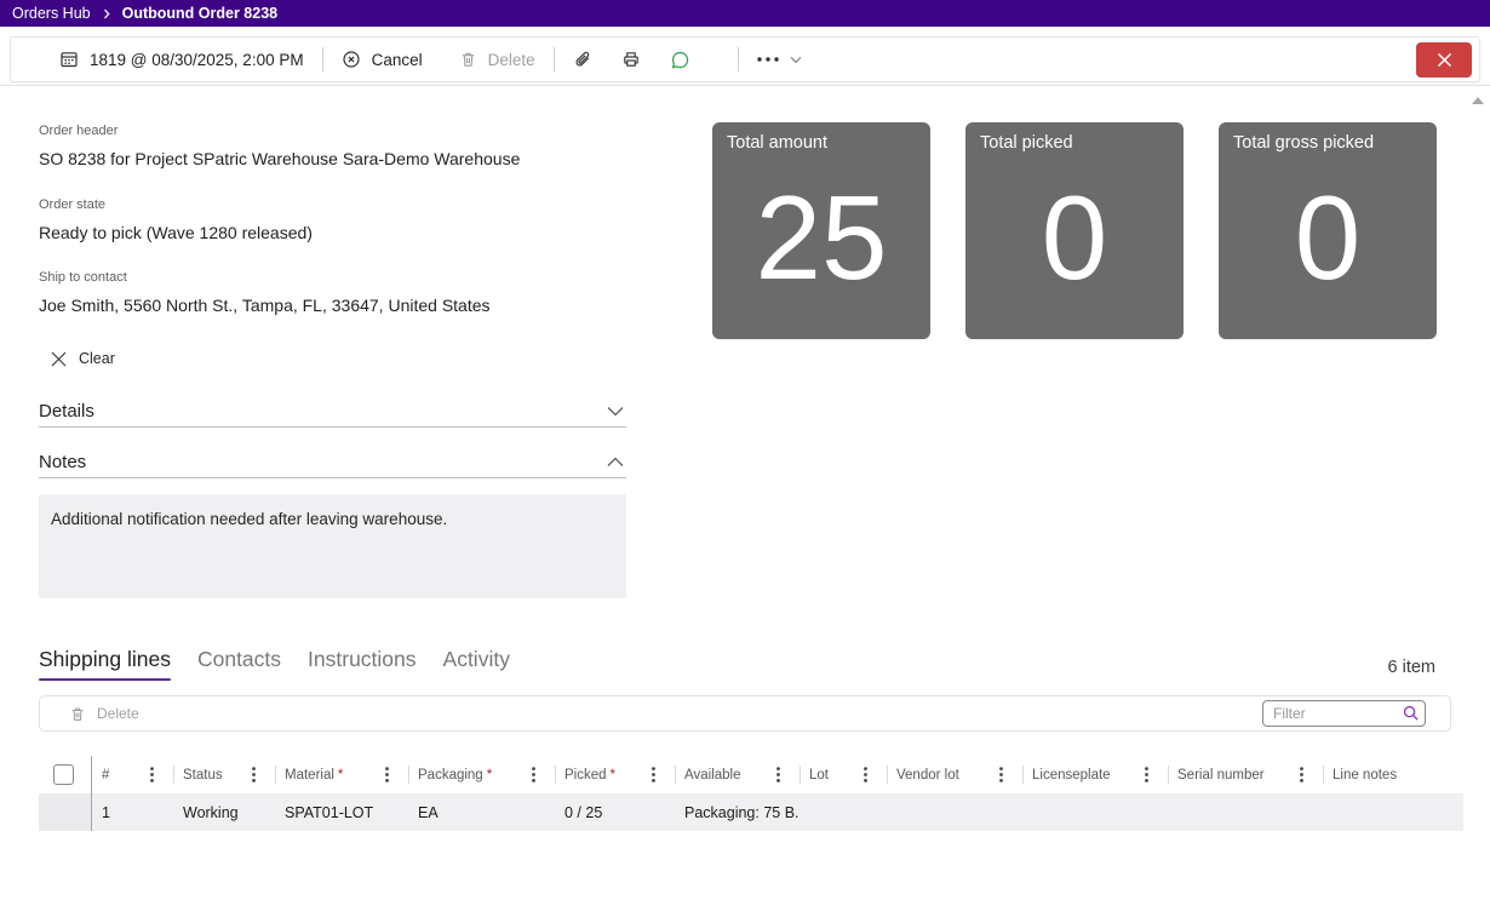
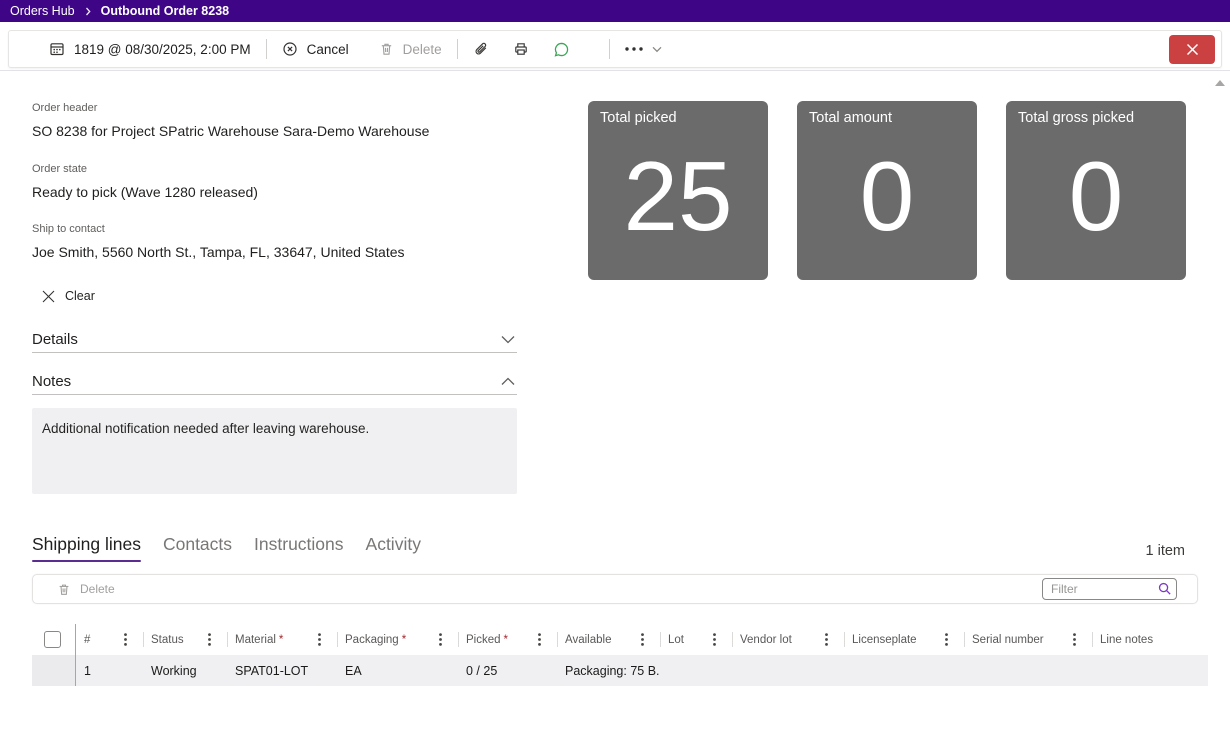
  Orders Hub
  Outbound Order 8238
  1819 @ 08/30/2025, 2:00 PM
  Cancel
  Delete
  Order header
  SO 8238 for Project SPatric Warehouse Sara-Demo Warehouse
  Order state
  Ready to pick (Wave 1280 released)
  Ship to contact
  Joe Smith, 5560 North St., Tampa, FL, 33647, United States
  Clear
  Details
  Notes
  Additional notification needed after leaving warehouse.
- Total amount
+ Total picked
  25
- Total picked
+ Total amount
  0
  Total gross picked
  0
  Shipping lines
  Contacts
  Instructions
  Activity
- 6 item
+ 1 item
  Delete
  Filter
  #
  Status
  Material *
  Packaging *
  Picked *
  Available
  Lot
  Vendor lot
  Licenseplate
  Serial number
  Line notes
  1
  Working
  SPAT01-LOT
  EA
  0 / 25
  Packaging: 75 B.
